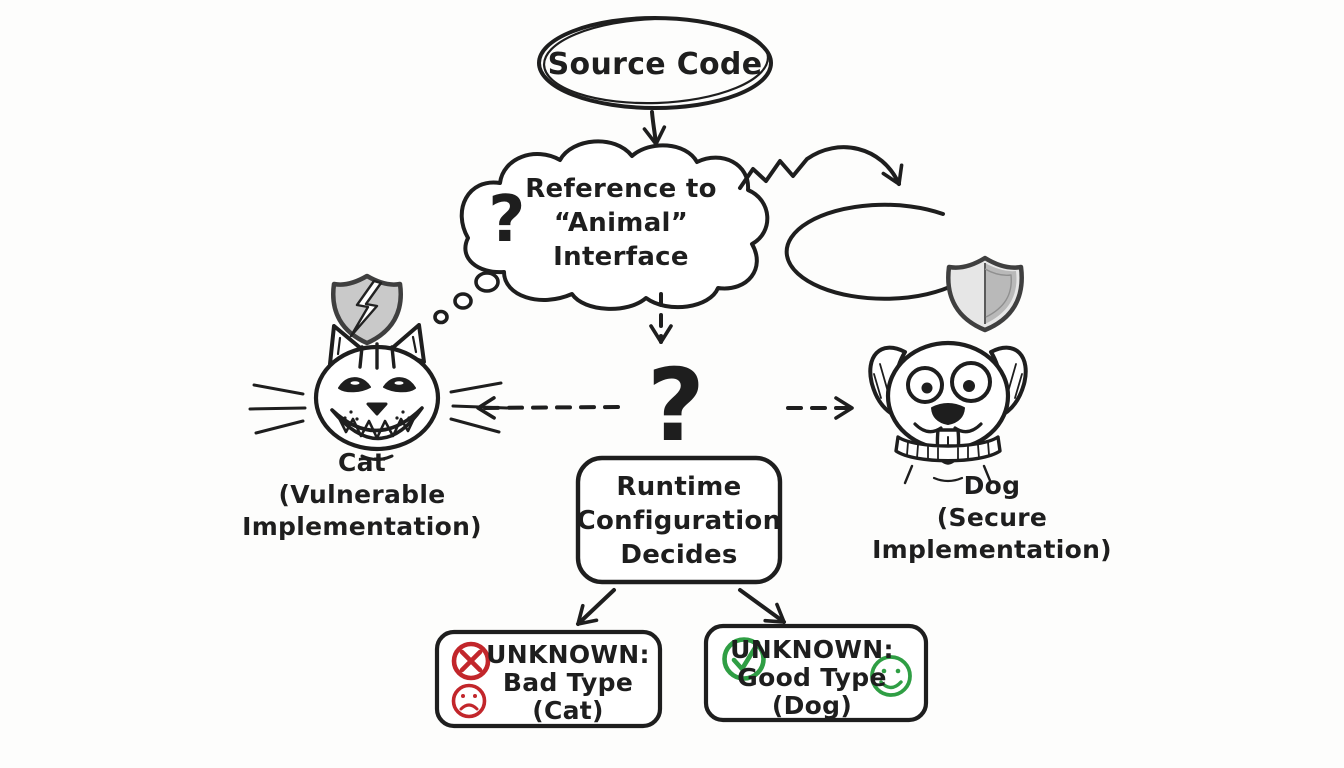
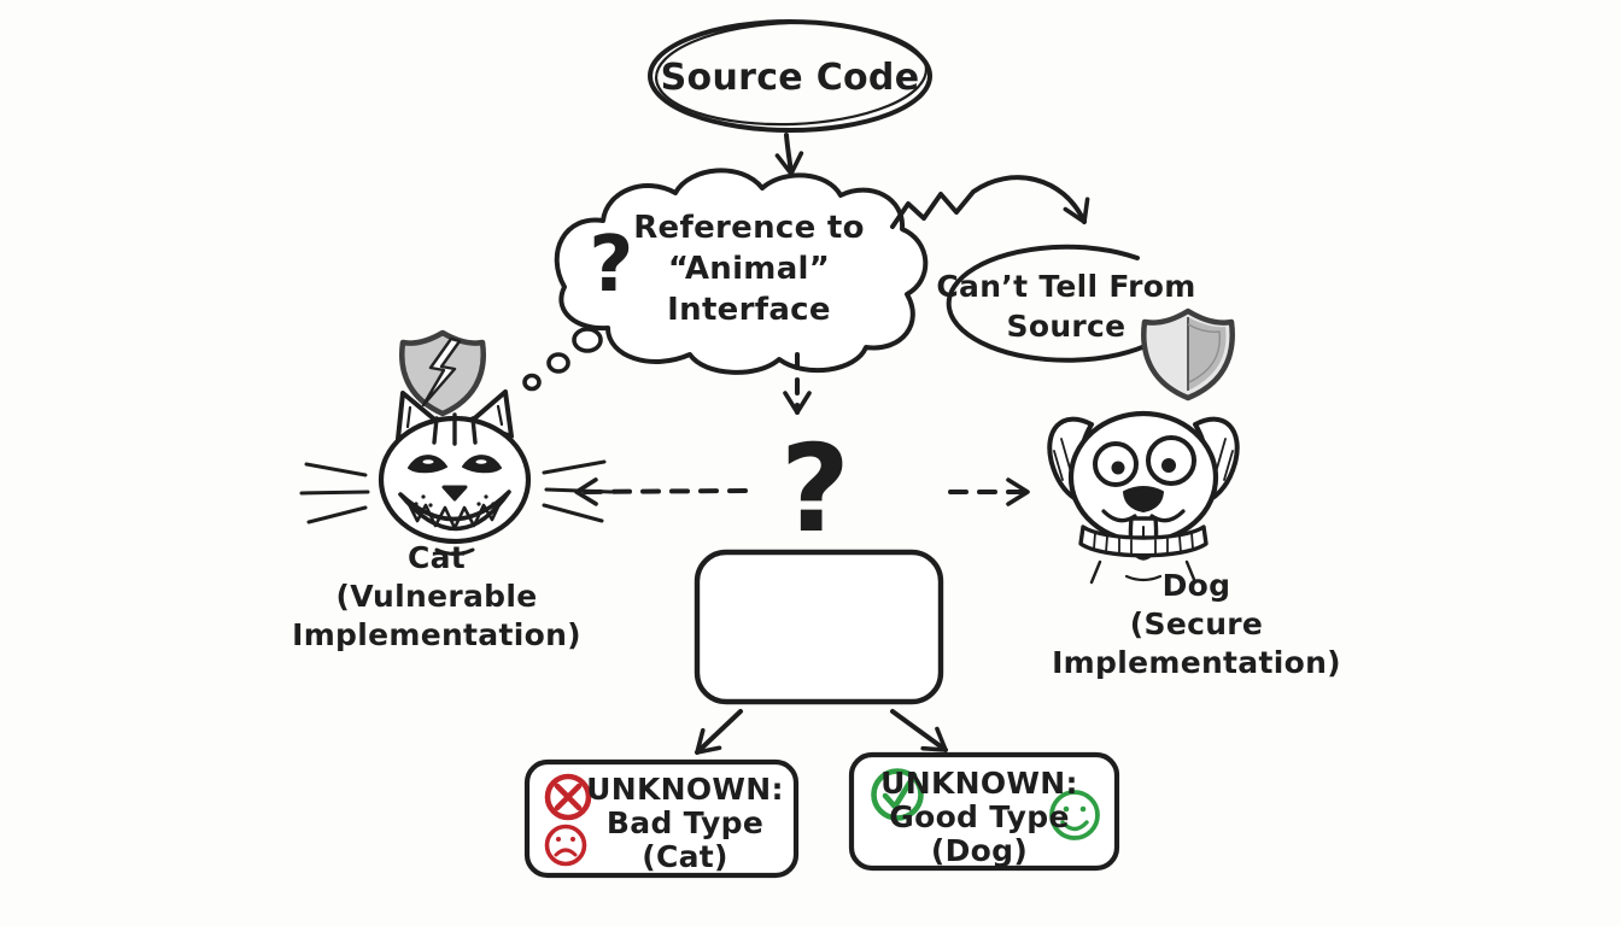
  Source Code
  ?
  Reference to
  “Animal”
  Interface
+ Can’t Tell From
+ Source
  Cat
  (Vulnerable
  Implementation)
  Dog
  (Secure Implementation)
  ?
- Runtime
- Configuration
- Decides
  UNKNOWN:
  Bad Type
  (Cat)
  UNKNOWN:
  Good Type
  (Dog)
